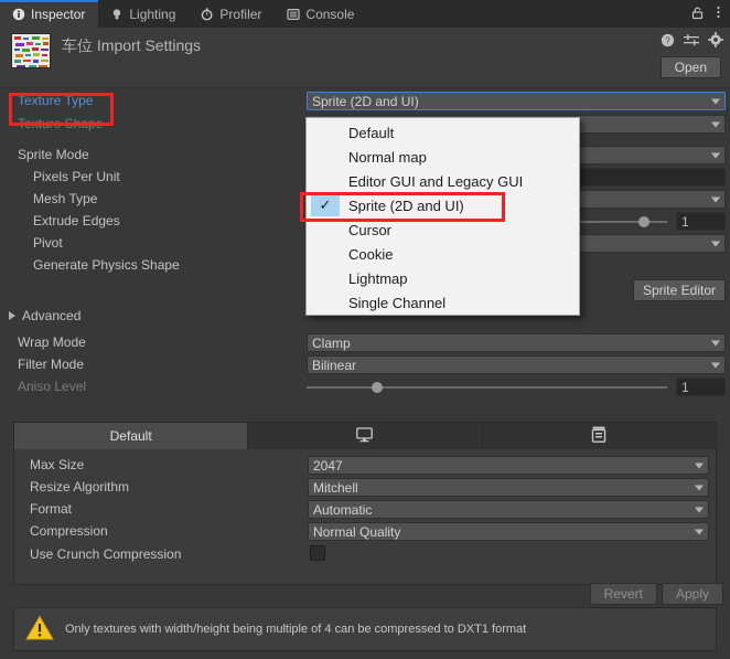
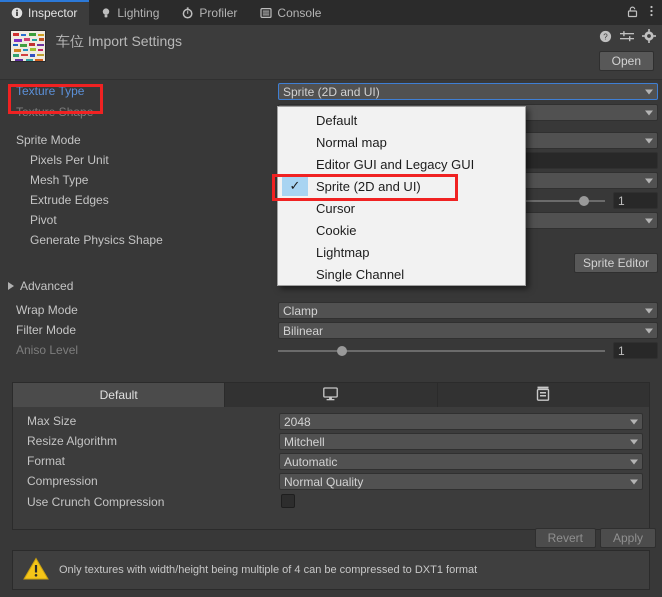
  Inspector
  Lighting
  Profiler
  Console
  车位 Import Settings
  ?
  Open
  Texture Type
  Sprite (2D and UI)
  Texture Shape
  Sprite Mode
  Pixels Per Unit
  Mesh Type
  Extrude Edges
  1
  Pivot
  Generate Physics Shape
  Sprite Editor
  Advanced
  Wrap Mode
  Clamp
  Filter Mode
  Bilinear
  Aniso Level
  1
  Default
  Max Size
- 2047
+ 2048
  Resize Algorithm
  Mitchell
  Format
  Automatic
  Compression
  Normal Quality
  Use Crunch Compression
  Revert
  Apply
  Only textures with width/height being multiple of 4 can be compressed to DXT1 format
  Default
  Normal map
  Editor GUI and Legacy GUI
  ✓
  Sprite (2D and UI)
  Cursor
  Cookie
  Lightmap
  Single Channel
